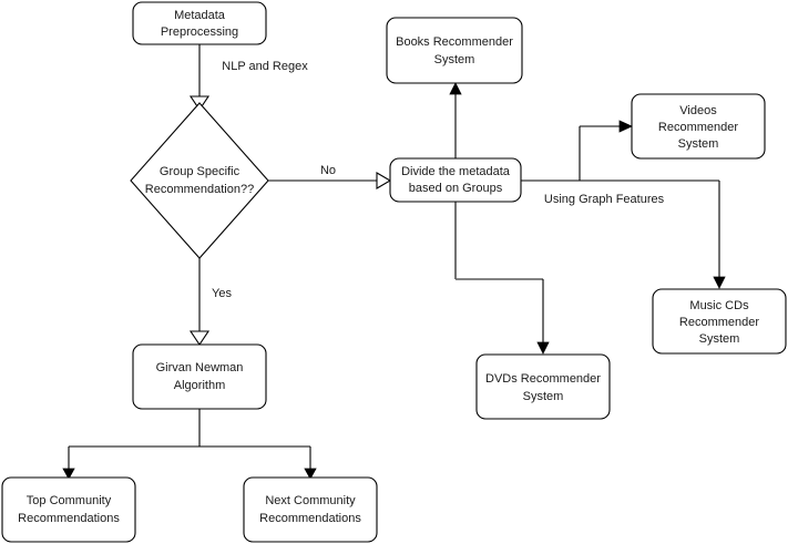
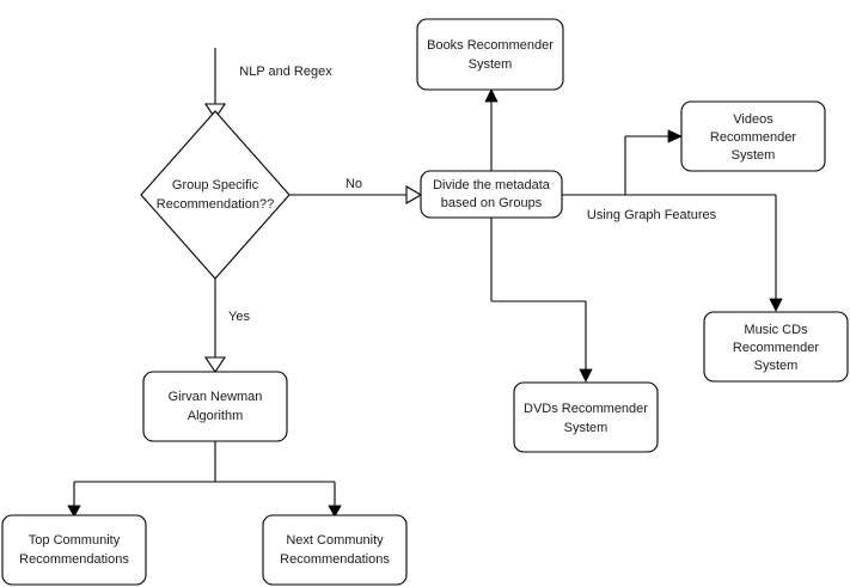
- Metadata
- Preprocessing
  Group Specific
  Recommendation??
  Girvan Newman
  Algorithm
  Top Community
  Recommendations
  Next Community
  Recommendations
  Divide the metadata
  based on Groups
  Books Recommender
  System
  Videos
  Recommender
  System
  Music CDs
  Recommender
  System
  DVDs Recommender
  System
  NLP and Regex
  No
  Yes
  Using Graph Features
